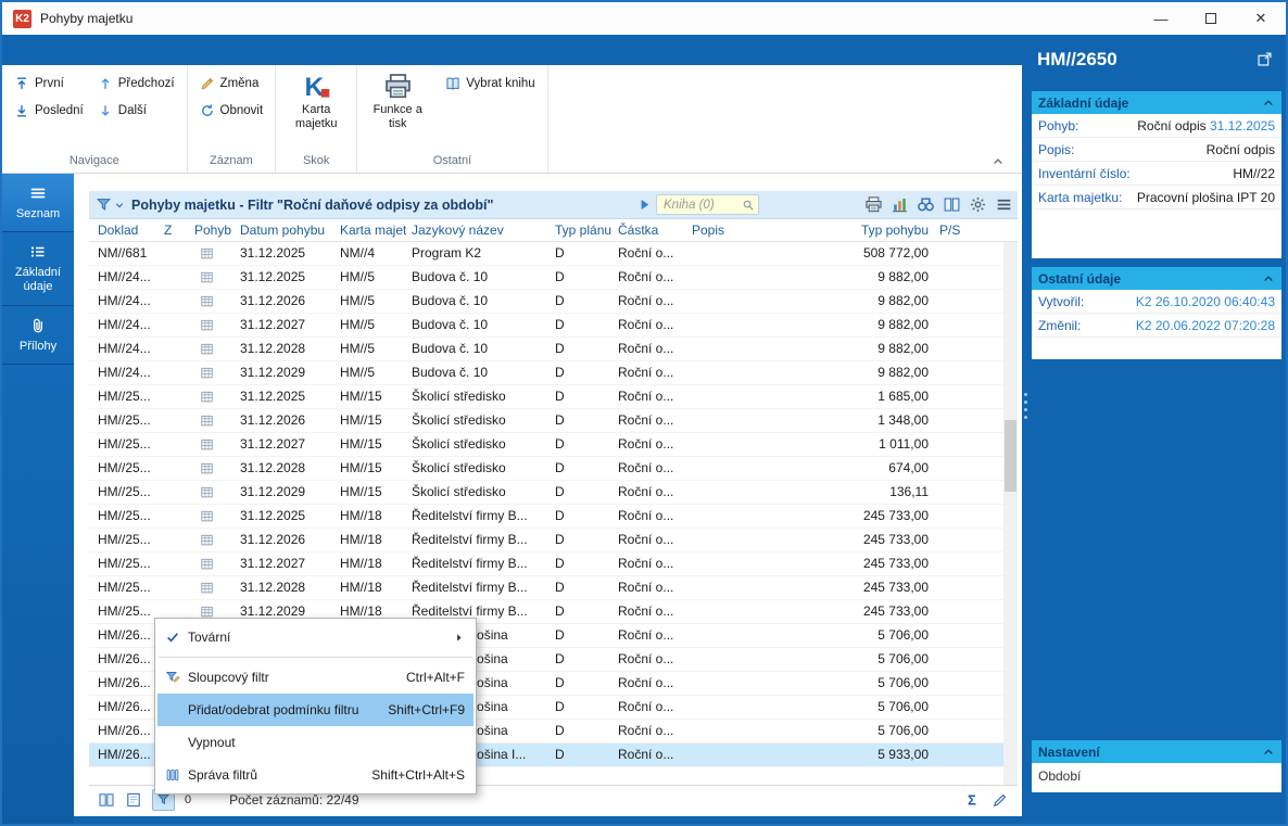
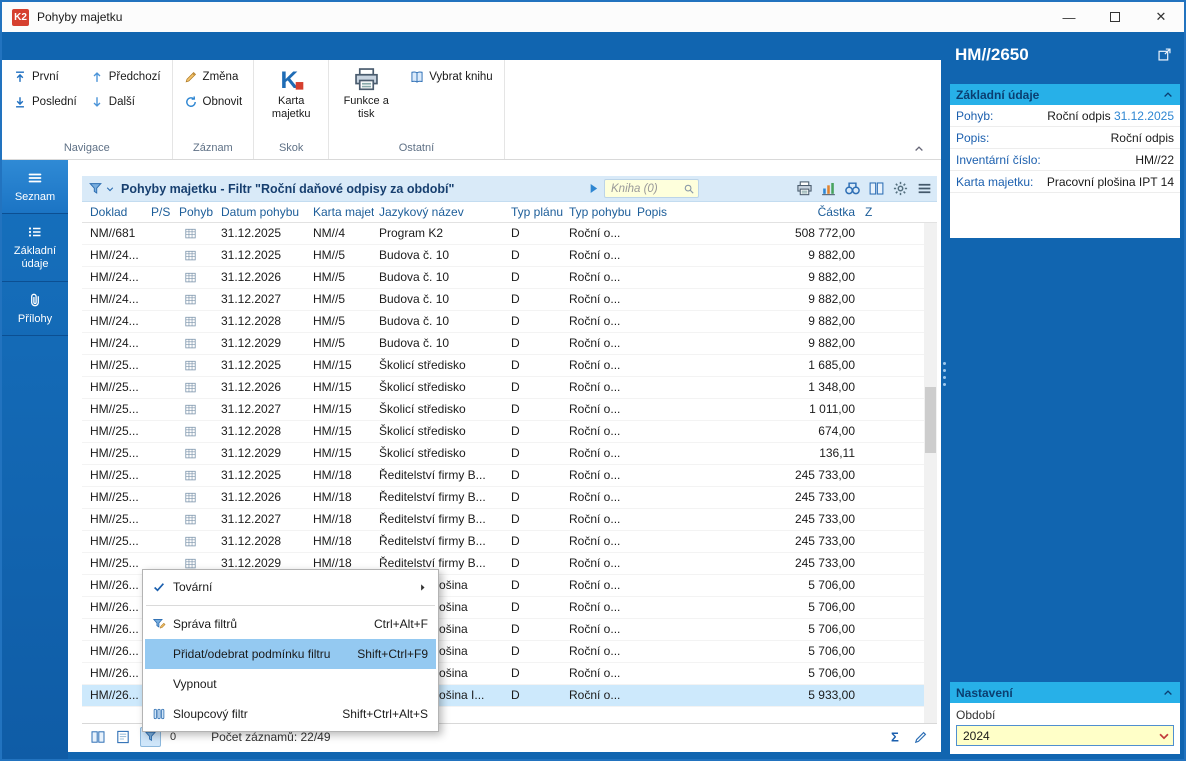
  K2
  Pohyby majetku
  —
  ✕
  První
  Předchozí
  Poslední
  Další
  Navigace
  Změna
  Obnovit
  Záznam
  K
  Karta majetku
  Skok
  Funkce a tisk
  Vybrat knihu
  Ostatní
  Seznam
  Základní údaje
  Přílohy
  Pohyby majetku - Filtr "Roční daňové odpisy za období"
  Kniha (0)
  Doklad
- Z
+ P/S
  Pohyb
  Datum pohybu
  Karta majet
  Jazykový název
  Typ plánu
- Částka
+ Typ pohybu
  Popis
- Typ pohybu
+ Částka
- P/S
+ Z
  NM//681
  31.12.2025
  NM//4
  Program K2
  D
  Roční o...
  508 772,00
  HM//24...
  31.12.2025
  HM//5
  Budova č. 10
  D
  Roční o...
  9 882,00
  HM//24...
  31.12.2026
  HM//5
  Budova č. 10
  D
  Roční o...
  9 882,00
  HM//24...
  31.12.2027
  HM//5
  Budova č. 10
  D
  Roční o...
  9 882,00
  HM//24...
  31.12.2028
  HM//5
  Budova č. 10
  D
  Roční o...
  9 882,00
  HM//24...
  31.12.2029
  HM//5
  Budova č. 10
  D
  Roční o...
  9 882,00
  HM//25...
  31.12.2025
  HM//15
  Školicí středisko
  D
  Roční o...
  1 685,00
  HM//25...
  31.12.2026
  HM//15
  Školicí středisko
  D
  Roční o...
  1 348,00
  HM//25...
  31.12.2027
  HM//15
  Školicí středisko
  D
  Roční o...
  1 011,00
  HM//25...
  31.12.2028
  HM//15
  Školicí středisko
  D
  Roční o...
  674,00
  HM//25...
  31.12.2029
  HM//15
  Školicí středisko
  D
  Roční o...
  136,11
  HM//25...
  31.12.2025
  HM//18
  Ředitelství firmy B...
  D
  Roční o...
  245 733,00
  HM//25...
  31.12.2026
  HM//18
  Ředitelství firmy B...
  D
  Roční o...
  245 733,00
  HM//25...
  31.12.2027
  HM//18
  Ředitelství firmy B...
  D
  Roční o...
  245 733,00
  HM//25...
  31.12.2028
  HM//18
  Ředitelství firmy B...
  D
  Roční o...
  245 733,00
  HM//25...
  31.12.2029
  HM//18
  Ředitelství firmy B...
  D
  Roční o...
  245 733,00
  HM//26...
  D
  Roční o...
  5 706,00
  HM//26...
  D
  Roční o...
  5 706,00
  HM//26...
  D
  Roční o...
  5 706,00
  HM//26...
  D
  Roční o...
  5 706,00
  HM//26...
  D
  Roční o...
  5 706,00
  HM//26...
  D
  Roční o...
  5 933,00
  0
  Počet záznamů: 22/49
  Σ
  HM//2650
  Základní údaje
  Pohyb:
  Roční odpis 31.12.2025
  Popis:
  Roční odpis
  Inventární číslo:
  HM//22
  Karta majetku:
- Pracovní plošina IPT 20
+ Pracovní plošina IPT 14
- Ostatní údaje
- Vytvořil:
- K2 26.10.2020 06:40:43
- Změnil:
- K2 20.06.2022 07:20:28
  Nastavení
  Období
+ 2024
  Tovární
- Sloupcový filtr
+ Správa filtrů
  Ctrl+Alt+F
  Přidat/odebrat podmínku filtru
  Shift+Ctrl+F9
  Vypnout
- Správa filtrů
+ Sloupcový filtr
  Shift+Ctrl+Alt+S
